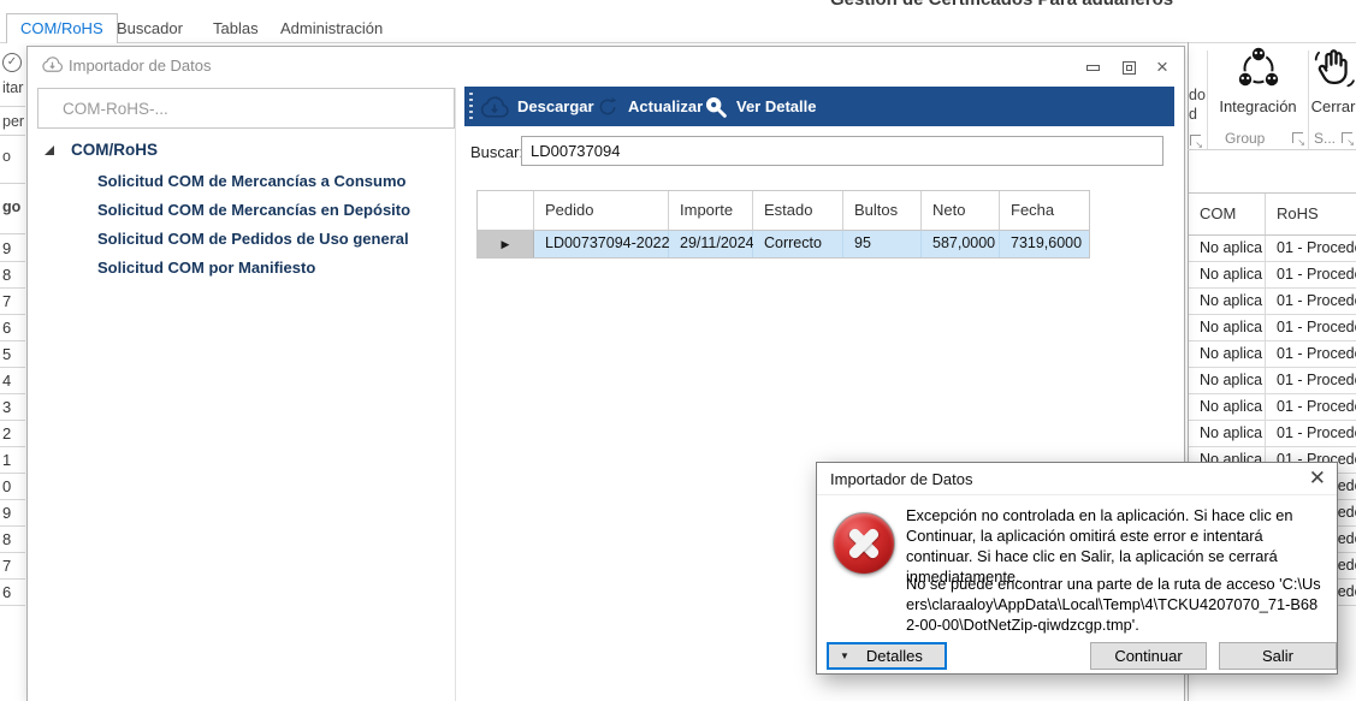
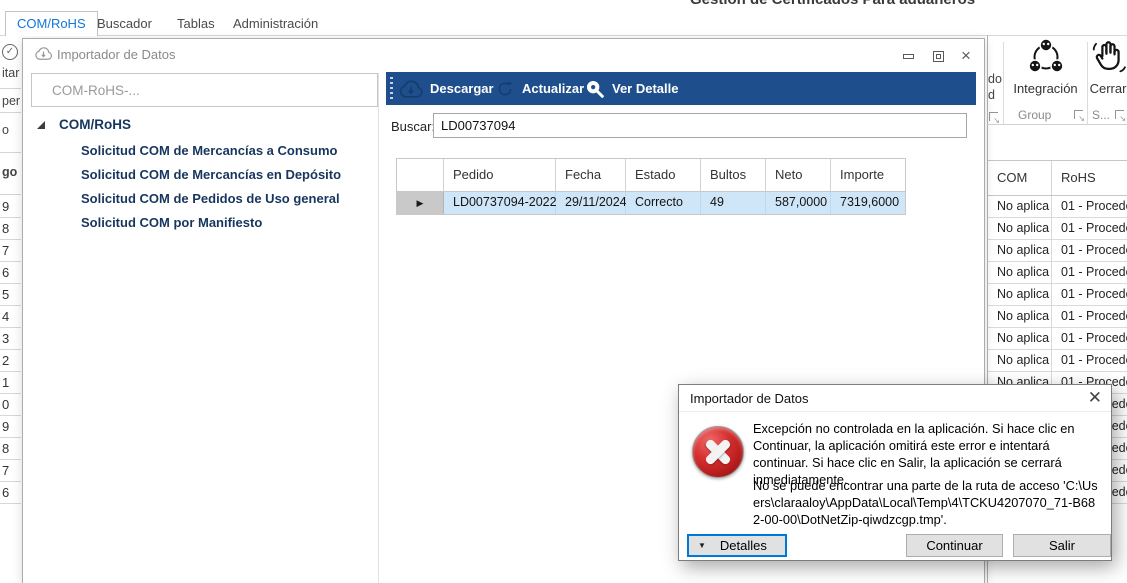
  COM/RoHS
  Buscador
  Tablas
  Administración
  ✓
  itar
  per
  o
  go
  9
  8
  7
  6
  5
  4
  3
  2
  1
  0
  9
  8
  7
  6
  do
  d
  Integración
  Group
  Cerrar
  S...
  COM
  RoHS
  No aplica
  01 - Proced
  No aplica
  01 - Proced
  No aplica
  01 - Proced
  No aplica
  01 - Proced
  No aplica
  01 - Proced
  No aplica
  01 - Proced
  No aplica
  01 - Proced
  No aplica
  01 - Proced
  No aplica
  01 - Proced
  Importador de Datos
  ×
  COM-RoHS-...
  COM/RoHS
  Solicitud COM de Mercancías a Consumo
  Solicitud COM de Mercancías en Depósito
  Solicitud COM de Pedidos de Uso general
  Solicitud COM por Manifiesto
  Descargar
  Actualizar
  Ver Detalle
  Buscar
  LD00737094
  Pedido
- Importe
+ Fecha
  Estado
  Bultos
  Neto
- Fecha
+ Importe
  ▶
  LD00737094-2022
  29/11/2024
  Correcto
- 95
+ 49
  587,0000
  7319,6000
  Importador de Datos
  ✕
  Excepción no controlada en la aplicación. Si hace clic en Continuar, la aplicación omitirá este error e intentará continuar. Si hace clic en Salir, la aplicación se cerrará inmediatamente.
  No se puede encontrar una parte de la ruta de acceso 'C:\Users\claraaloy\AppData\Local\Temp\4\TCKU4207070_71-B682-00-00\DotNetZip-qiwdzcgp.tmp'.
  ▼
  Detalles
  Continuar
  Salir
